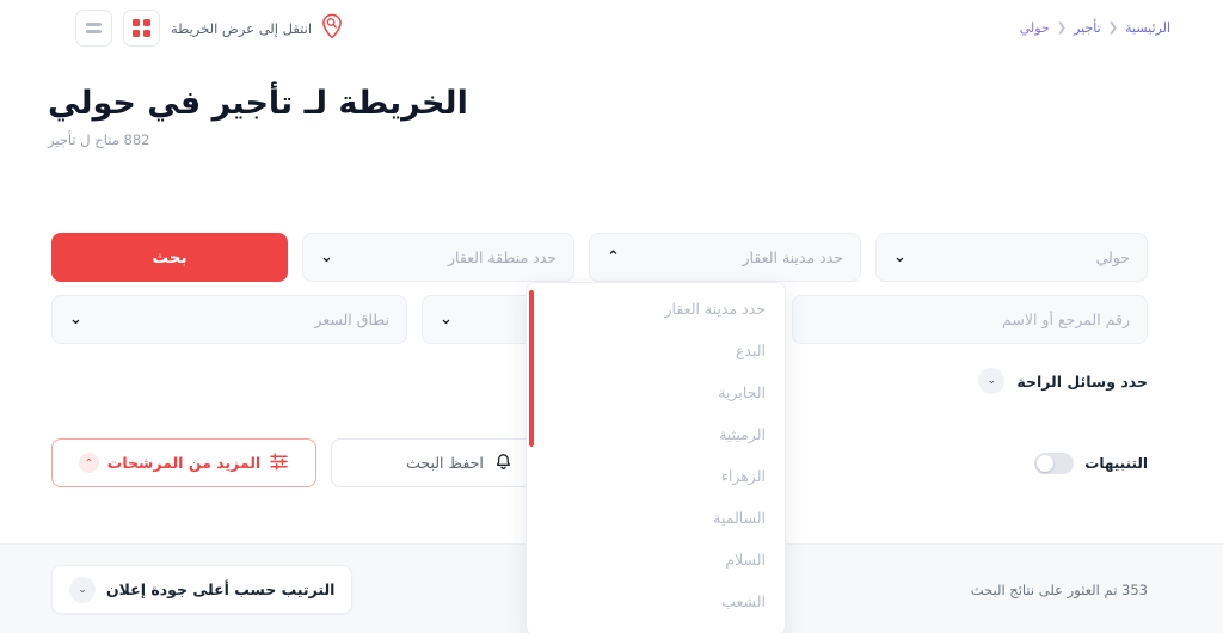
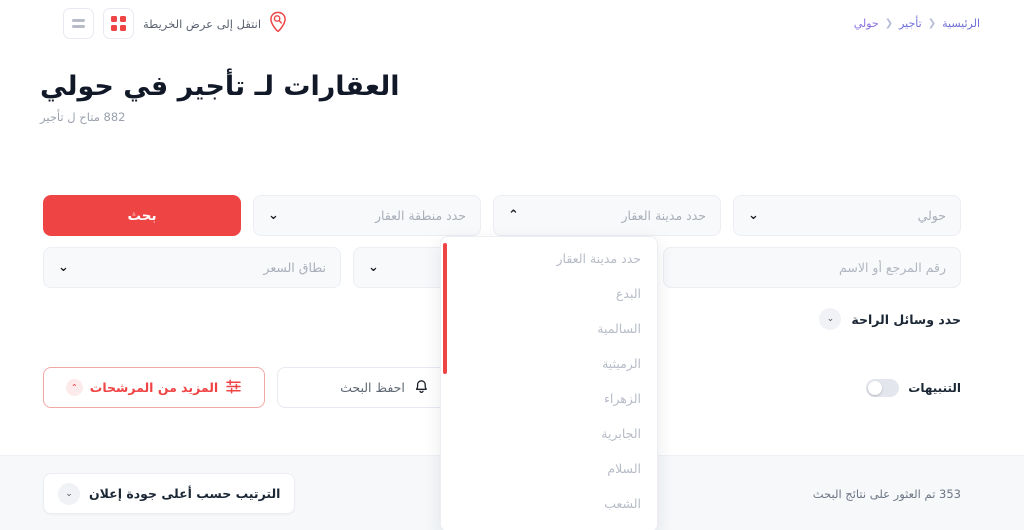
  انتقل إلى عرض الخريطة
  الرئيسية
  ❮
  تأجير
  ❮
  حولي
- الخريطة لـ تأجير في حولي
+ العقارات لـ تأجير في حولي
  882 متاح ل تأجير
  حولي
  ⌄
  حدد مدينة العقار
  ⌃
  حدد منطقة العقار
  ⌄
  بحث
  ⌄
  نطاق السعر
  ⌄
  حدد وسائل الراحة
  ⌄
  التنبيهات
  احفظ البحث
  ⌃
  المزيد من المرشحات
  353 تم العثور على نتائج البحث
  الترتيب حسب أعلى جودة إعلان
  ⌄
  حدد مدينة العقار
  البدع
- الجابرية
+ السالمية
  الرميثية
  الزهراء
- السالمية
+ الجابرية
  السلام
  الشعب
